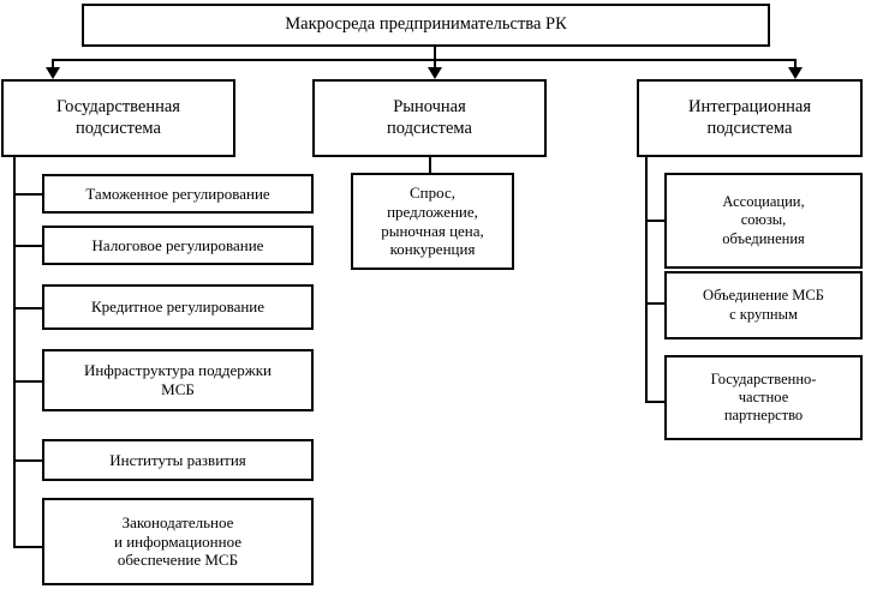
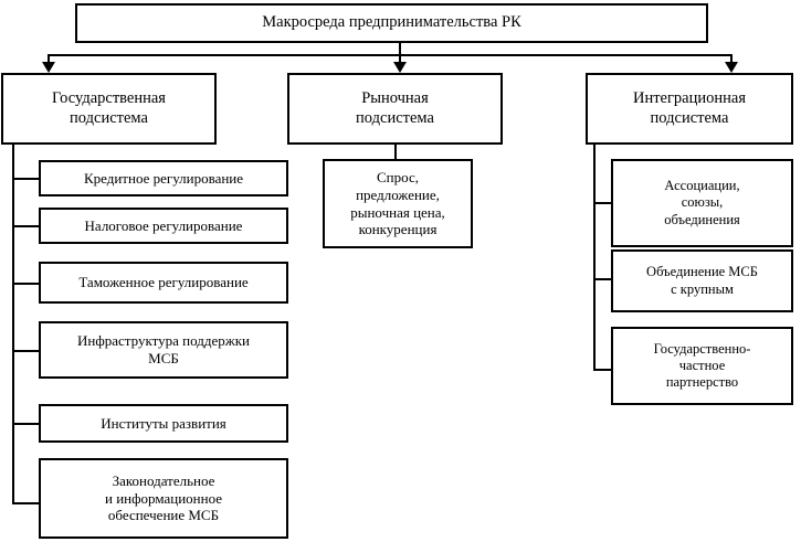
  Макросреда предпринимательства РК
  Государственная
  подсистема
  Рыночная
  подсистема
  Интеграционная
  подсистема
- Таможенное регулирование
+ Кредитное регулирование
  Налоговое регулирование
- Кредитное регулирование
+ Таможенное регулирование
  Инфраструктура поддержки
  МСБ
  Институты развития
  Законодательное
  и информационное
  обеспечение МСБ
  Спрос,
  предложение,
  рыночная цена,
  конкуренция
  Ассоциации,
  союзы,
  объединения
  Объединение МСБ
  с крупным
  Государственно-
  частное
  партнерство
